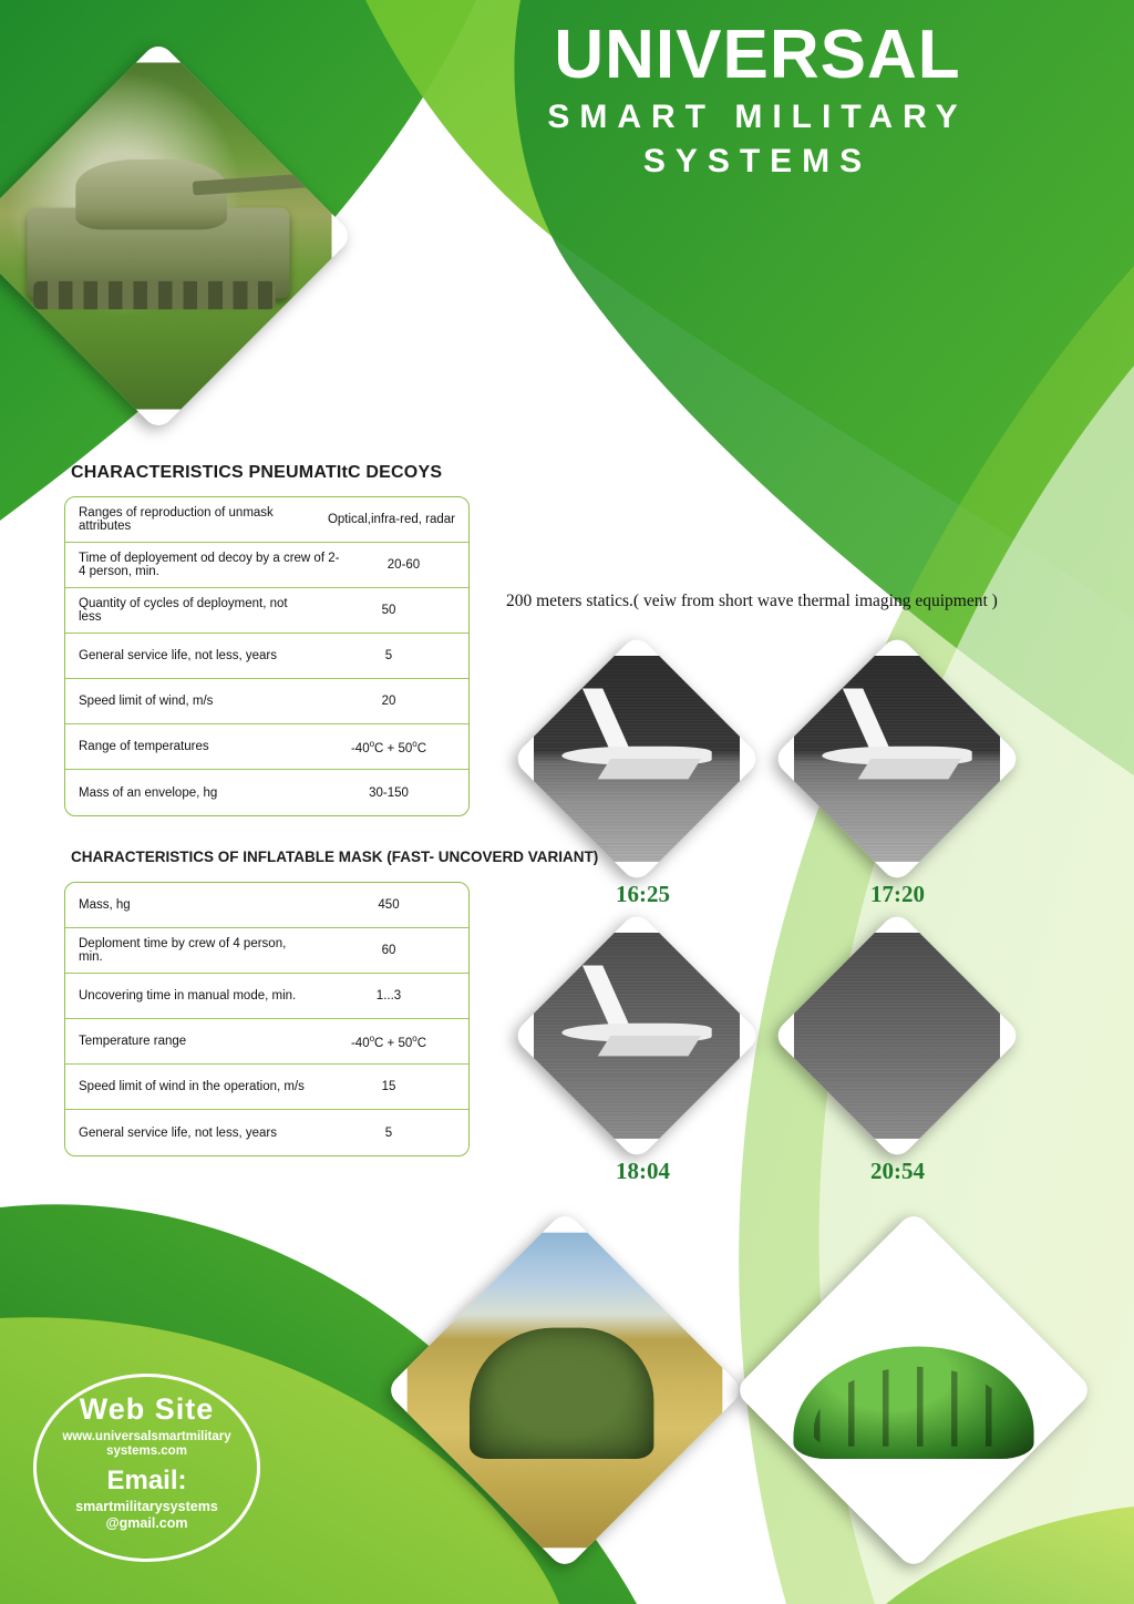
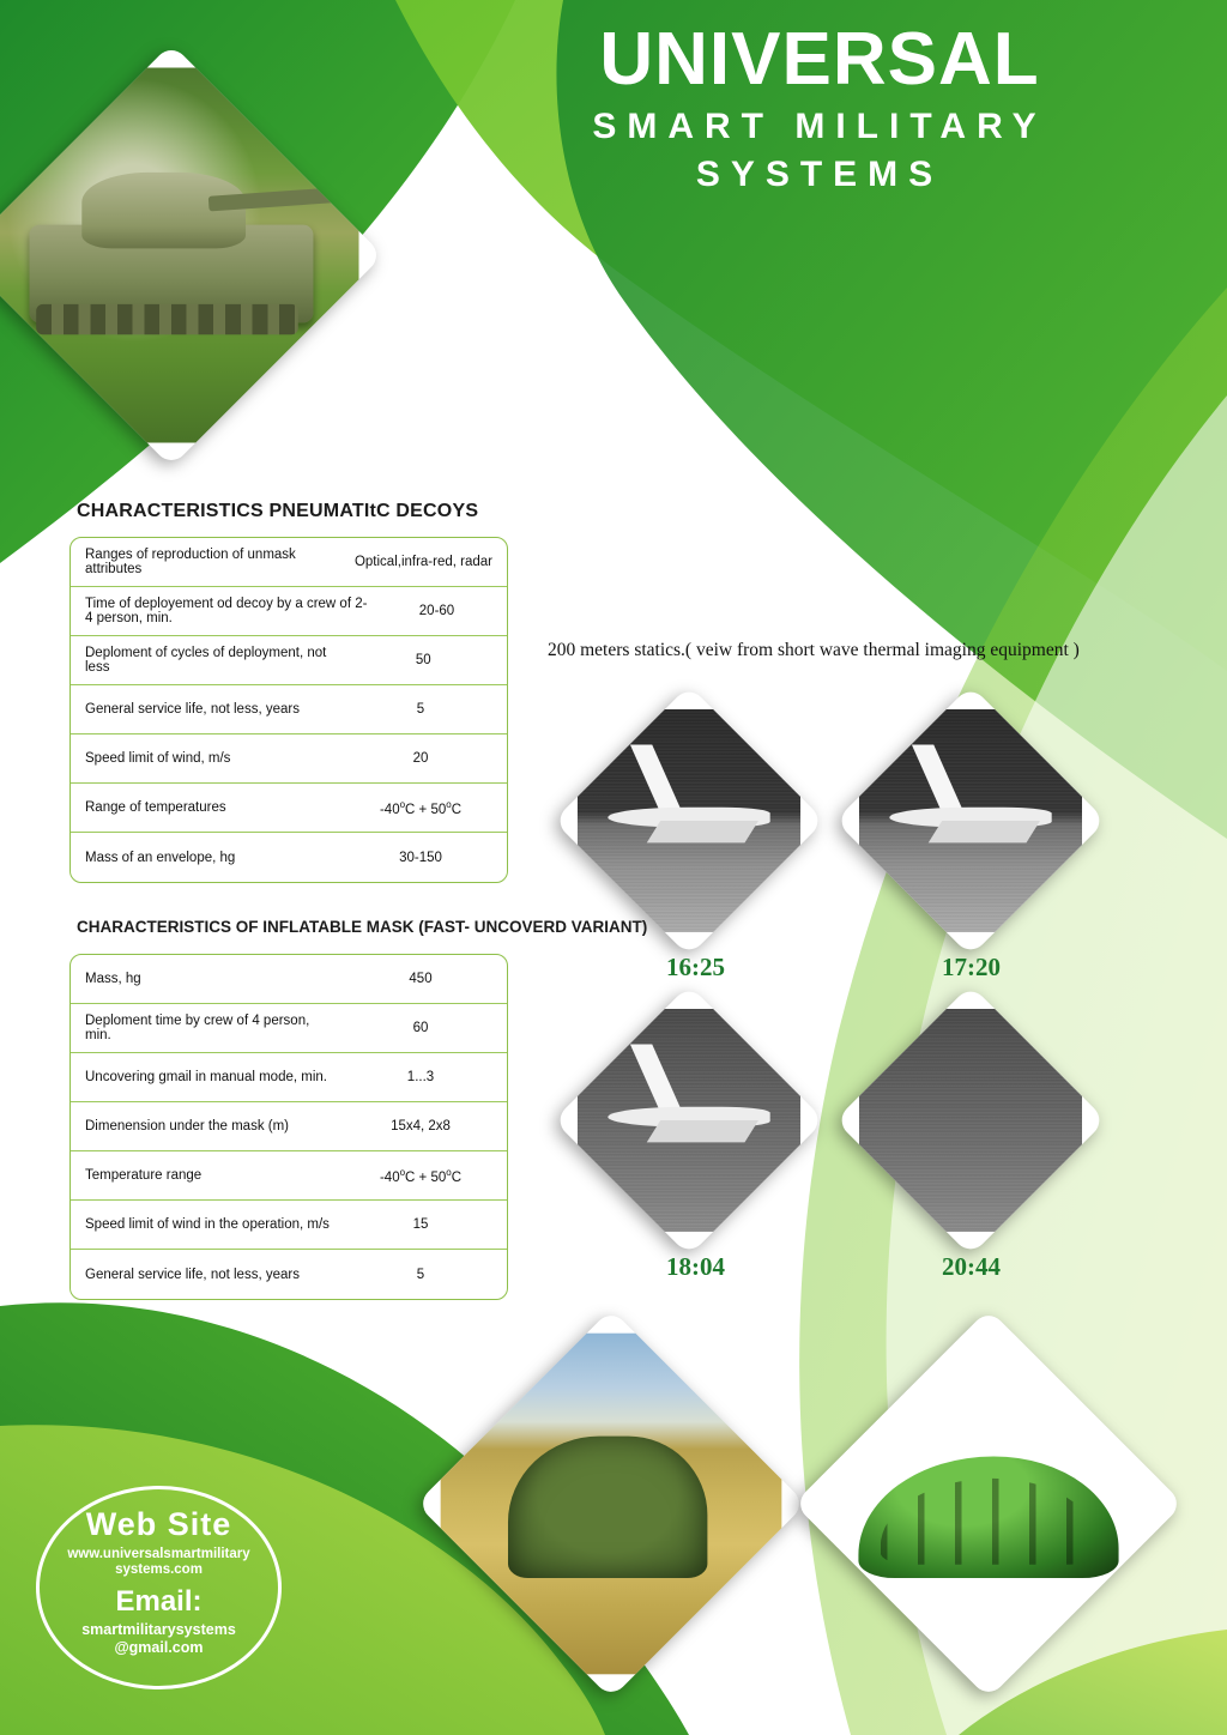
  UNIVERSAL
  SMART MILITARY
  SYSTEMS
  CHARACTERISTICS PNEUMATItC DECOYS
  Ranges of reproduction of unmask attributes
  Optical,infra-red, radar
  Time of deployement od decoy by a crew of 2-4 person, min.
  20-60
- Quantity of cycles of deployment, not less
+ Deploment of cycles of deployment, not less
  50
  General service life, not less, years
  5
  Speed limit of wind, m/s
  20
  Range of temperatures
  -40oC + 50oC
  Mass of an envelope, hg
  30-150
  CHARACTERISTICS OF INFLATABLE MASK (FAST- UNCOVERD VARIANT)
  Mass, hg
  450
  Deploment time by crew of 4 person, min.
  60
- Uncovering time in manual mode, min.
+ Uncovering gmail in manual mode, min.
  1...3
+ Dimenension under the mask (m)
+ 15x4, 2x8
  Temperature range
  -40oC + 50oC
  Speed limit of wind in the operation, m/s
  15
  General service life, not less, years
  5
  200 meters statics.( veiw from short wave thermal imaging equipment )
  16:25
  17:20
  18:04
- 20:54
+ 20:44
  Web Site
  www.universalsmartmilitary systems.com
  Email:
  smartmilitarysystems @gmail.com
